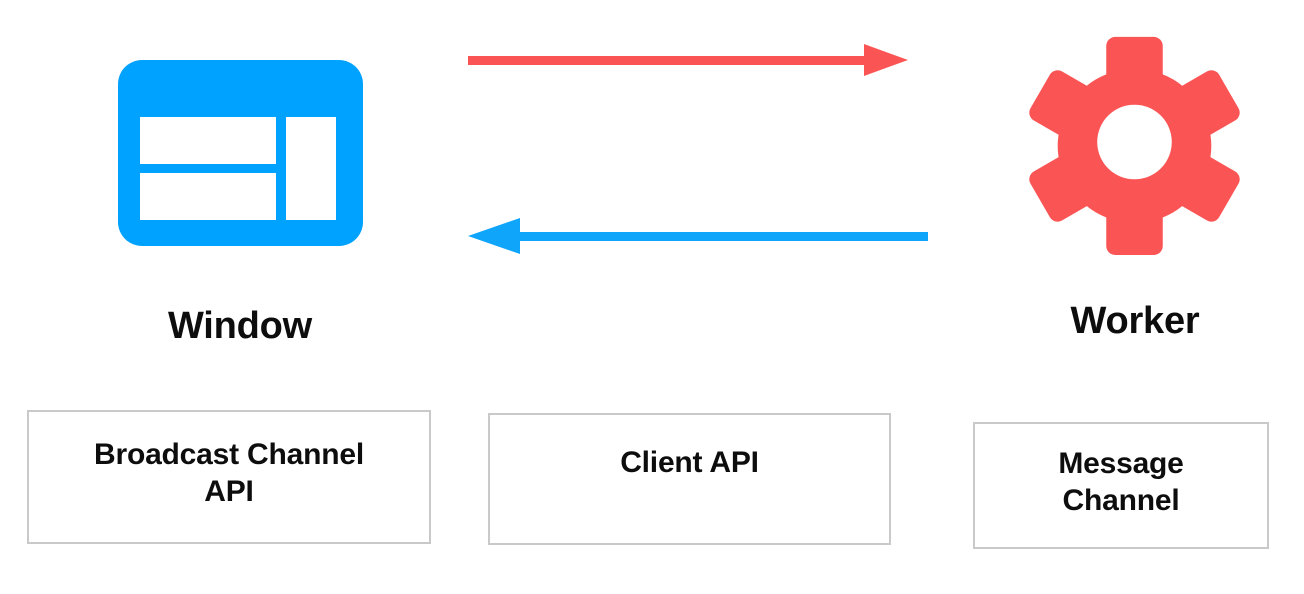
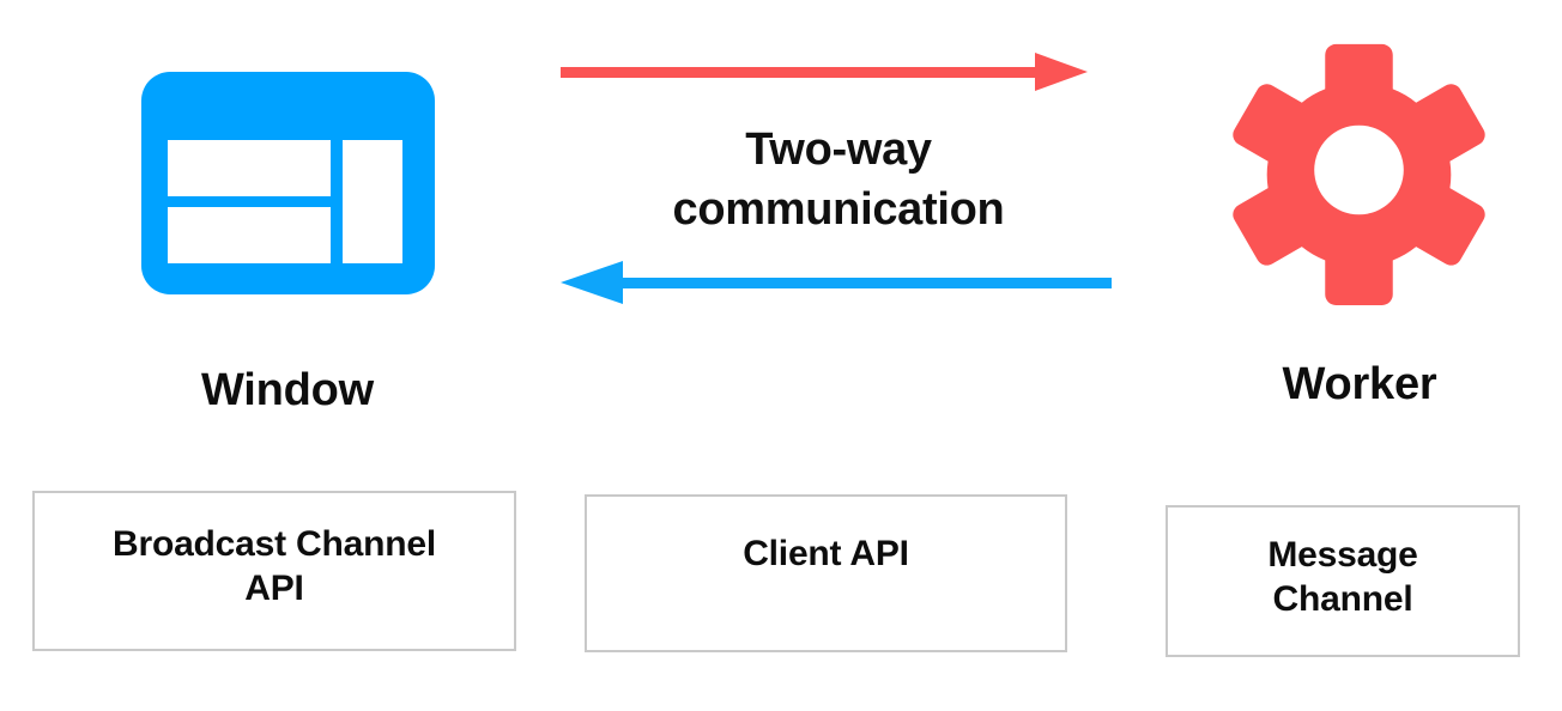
  Window
+ Two-way
+ communication
  Worker
  Broadcast Channel
  API
  Client API
  Message
  Channel
